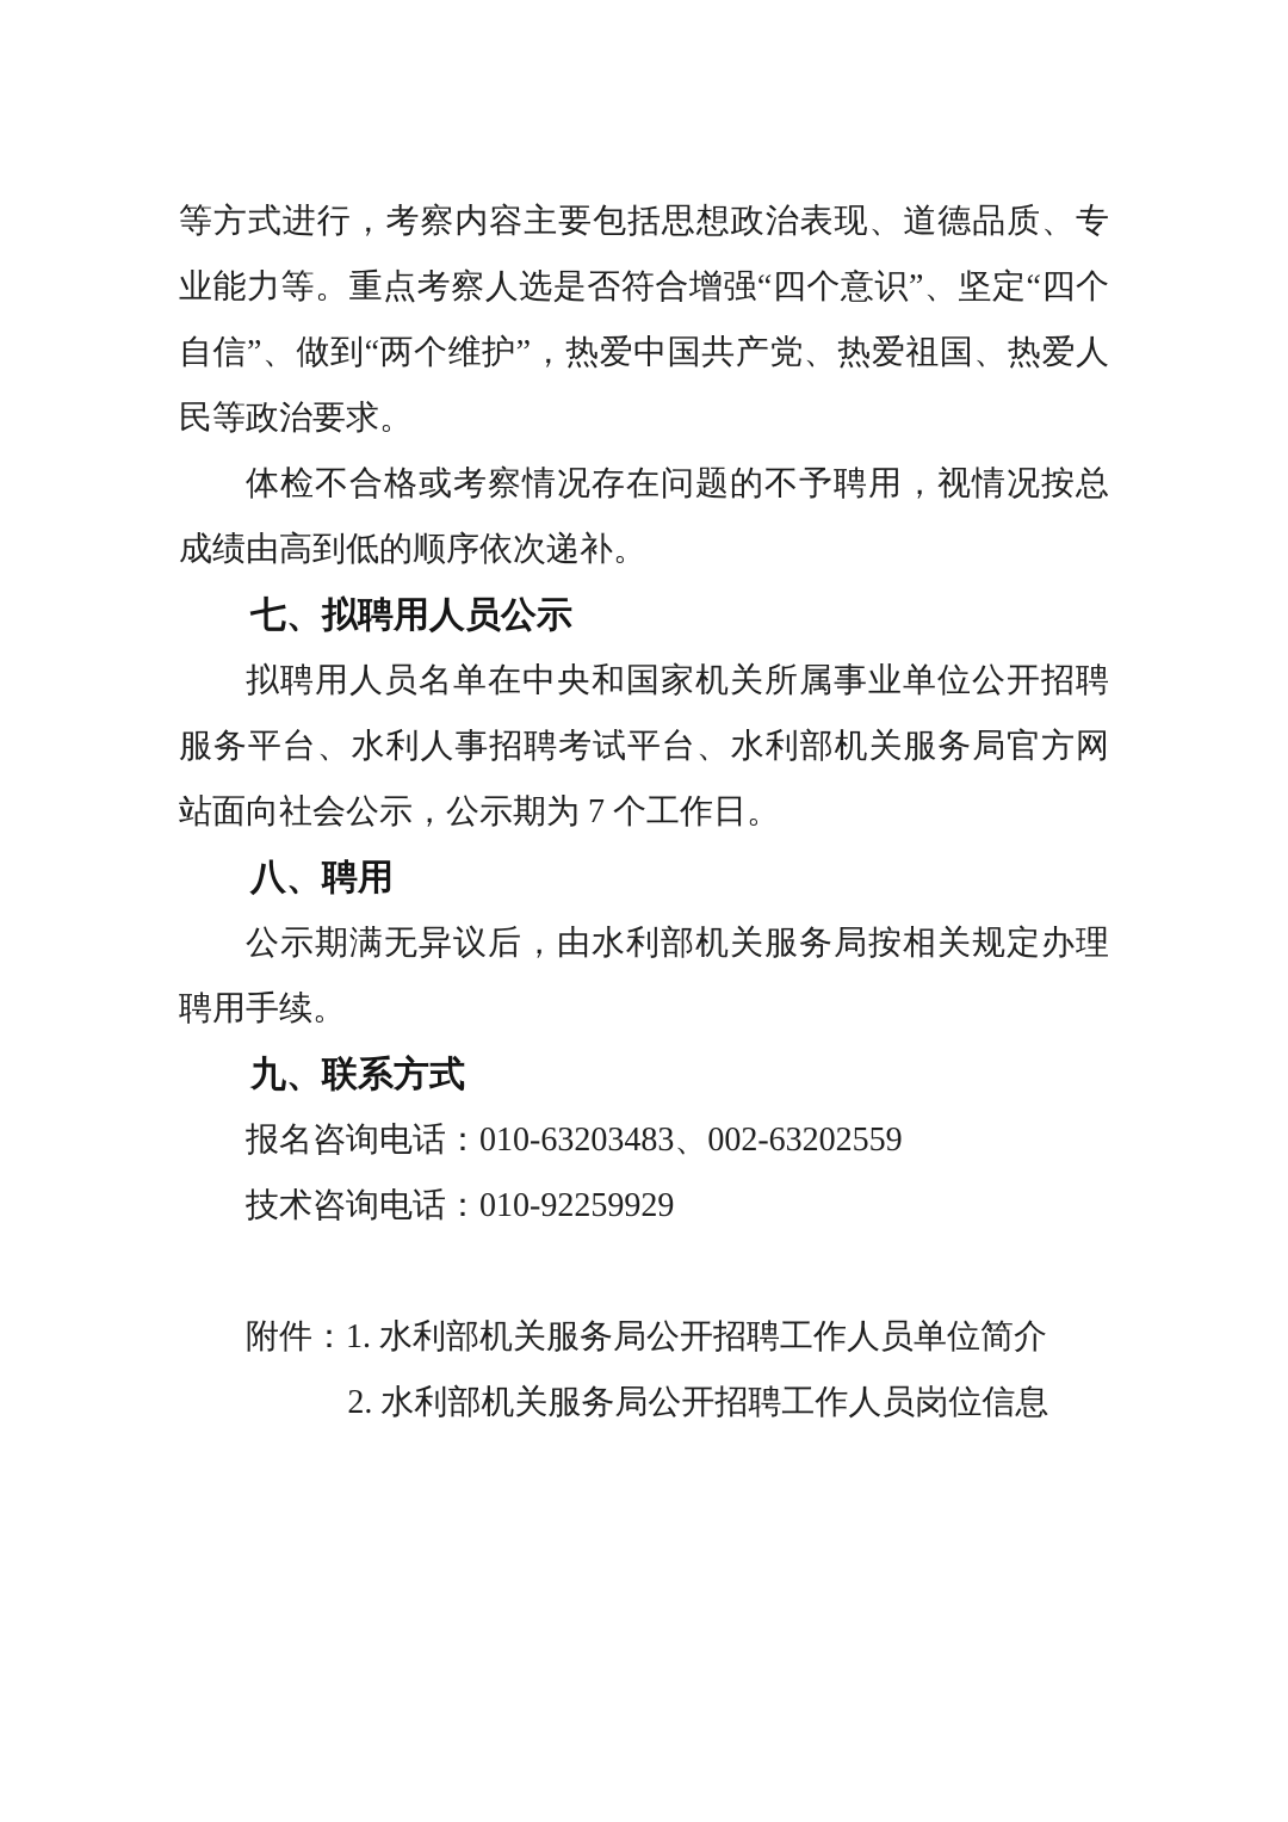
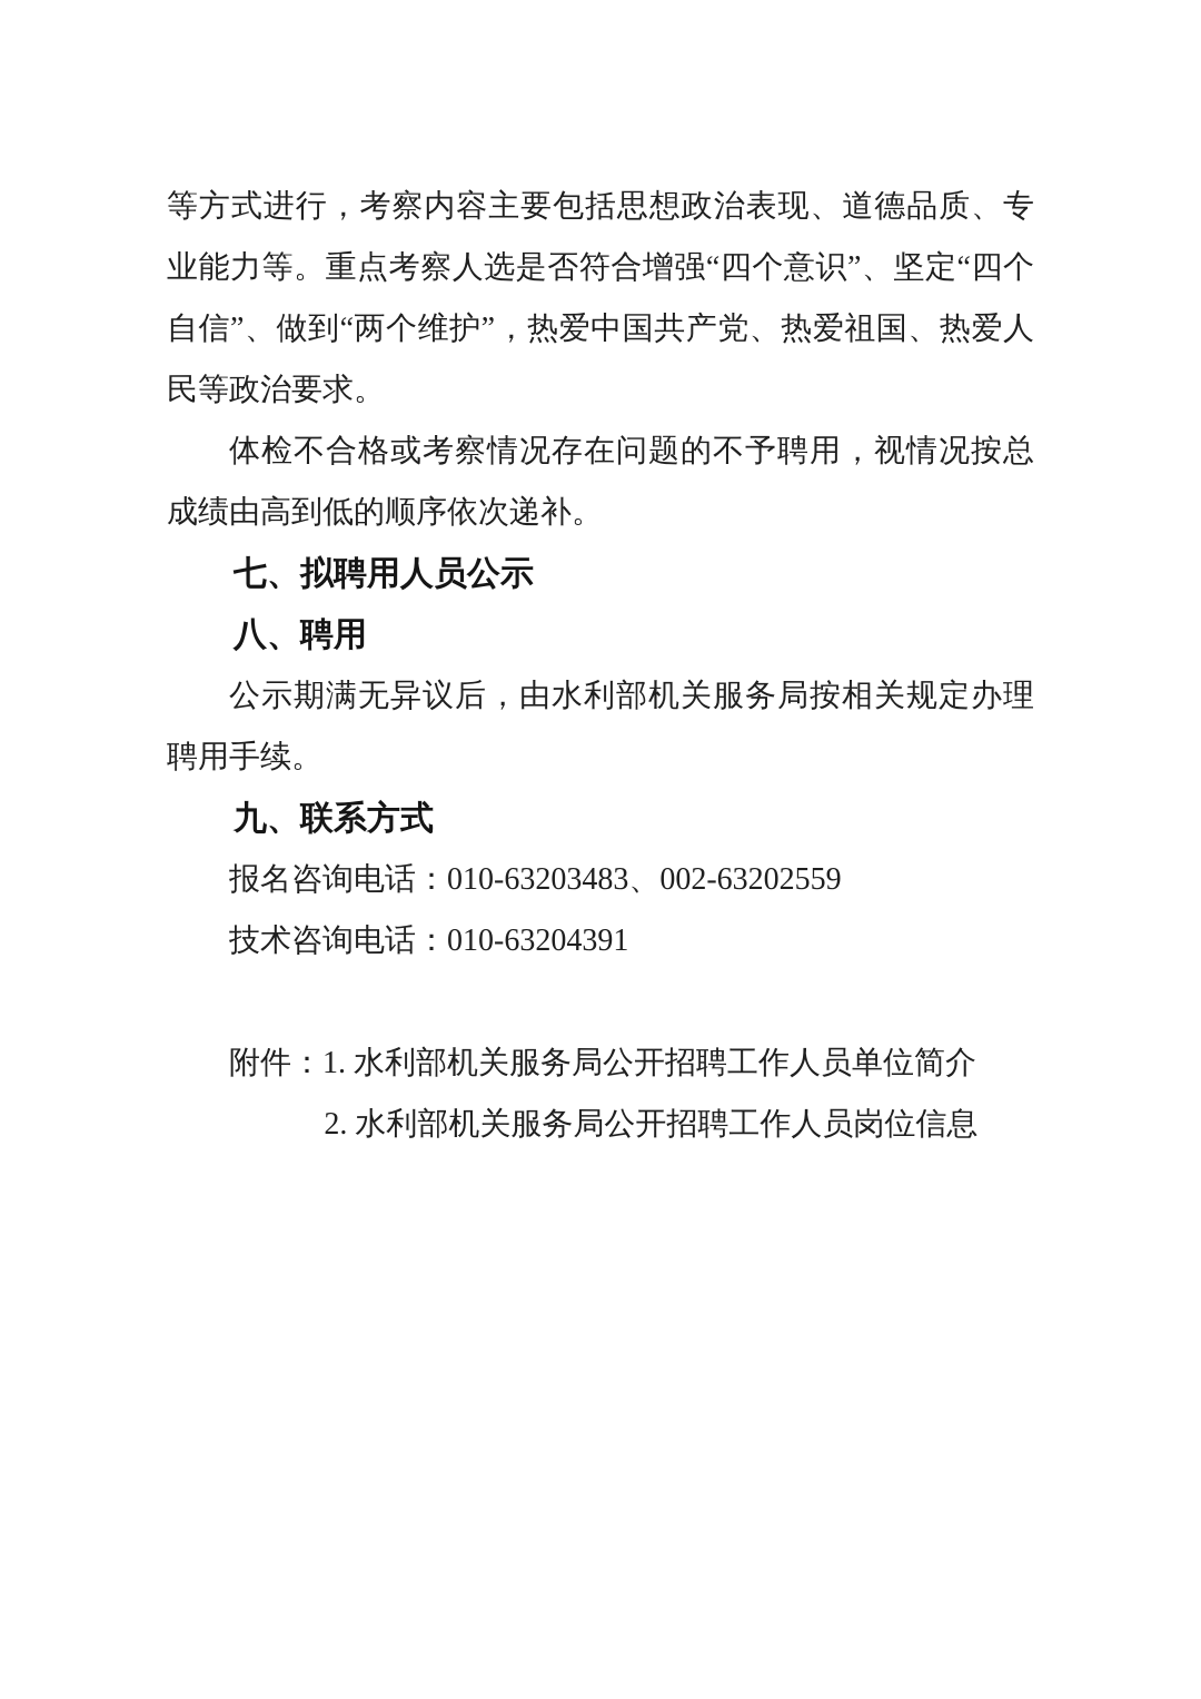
  等方式进行，考察内容主要包括思想政治表现、道德品质、专业能力等。重点考察人选是否符合增强“四个意识”、坚定“四个自信”、做到“两个维护”，热爱中国共产党、热爱祖国、热爱人民等政治要求。
  体检不合格或考察情况存在问题的不予聘用，视情况按总成绩由高到低的顺序依次递补。
  七、拟聘用人员公示
- 拟聘用人员名单在中央和国家机关所属事业单位公开招聘服务平台、水利人事招聘考试平台、水利部机关服务局官方网站面向社会公示，公示期为 7 个工作日。
  八、聘用
  公示期满无异议后，由水利部机关服务局按相关规定办理聘用手续。
  九、联系方式
  报名咨询电话：010-63203483、002-63202559
- 技术咨询电话：010-92259929
+ 技术咨询电话：010-63204391
  附件：1. 水利部机关服务局公开招聘工作人员单位简介
  2. 水利部机关服务局公开招聘工作人员岗位信息
